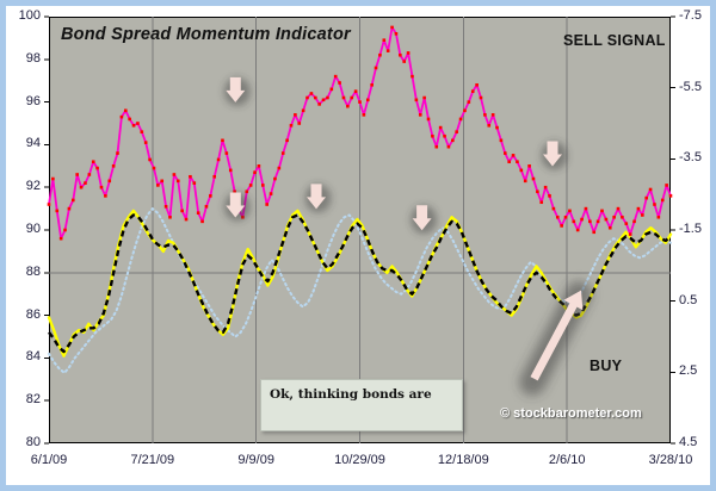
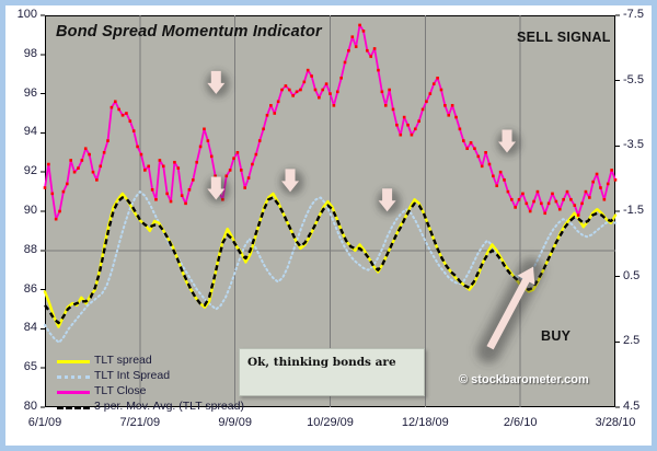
  Bond Spread Momentum Indicator
  SELL SIGNAL
  BUY
  © stockbarometer.com
  Ok, thinking bonds are
+ TLT spread
+ TLT Int Spread
+ TLT Close
+ 3 per. Mov. Avg. (TLT spread)
  80
- 82
+ 65
  84
  86
  88
  90
  92
  94
  96
  98
  100
  -7.5
  -5.5
  -3.5
  -1.5
  0.5
  2.5
  4.5
  6/1/09
  7/21/09
  9/9/09
  10/29/09
  12/18/09
  2/6/10
  3/28/10
